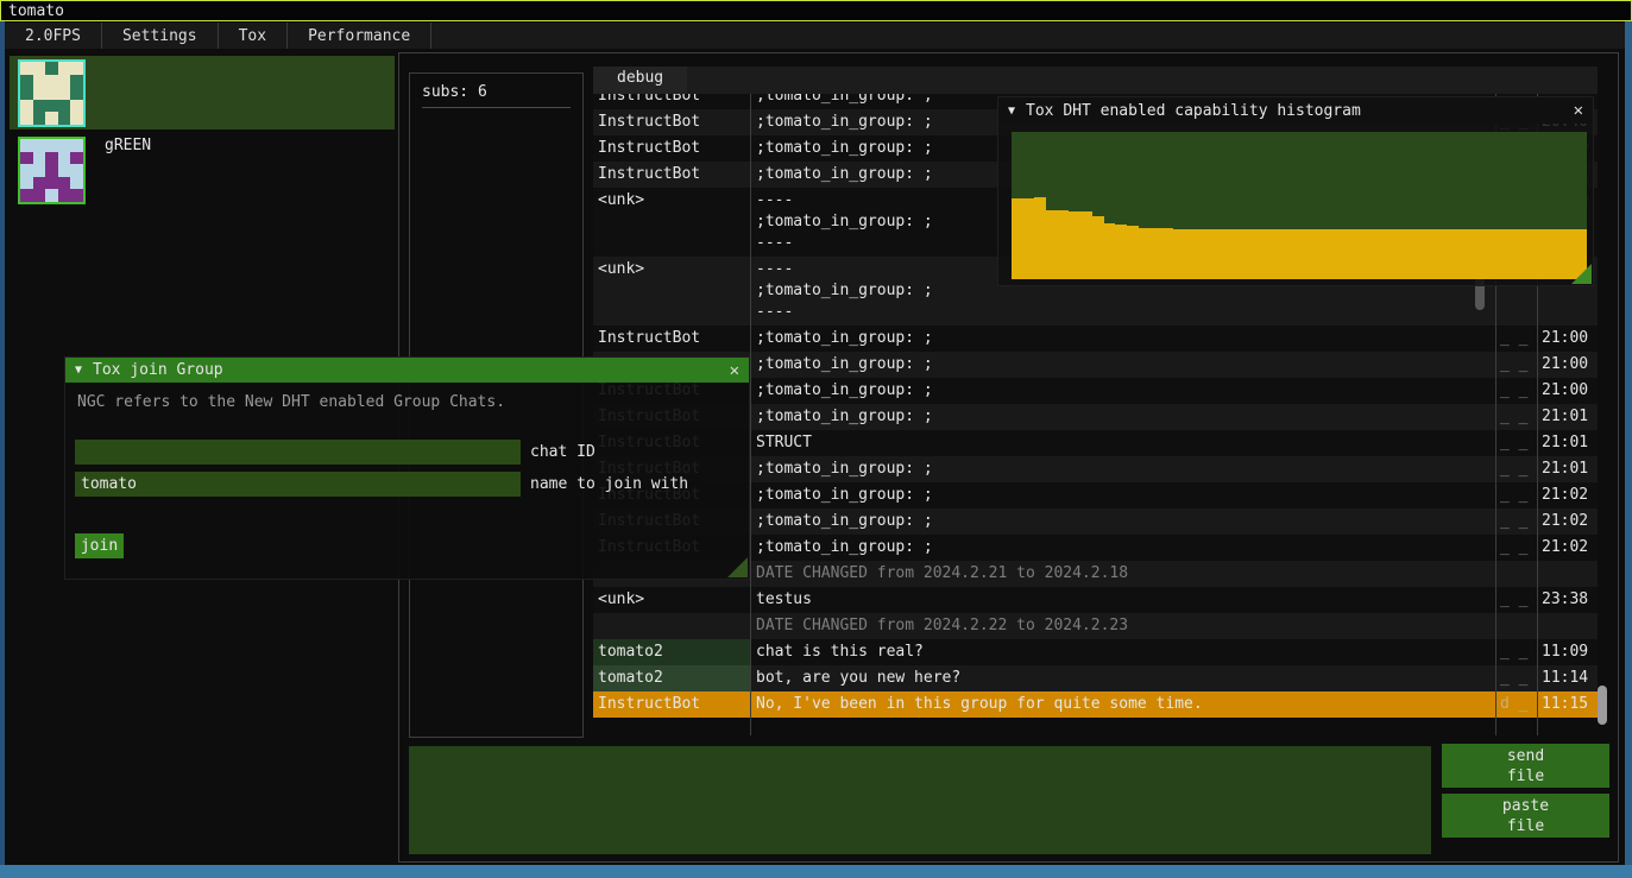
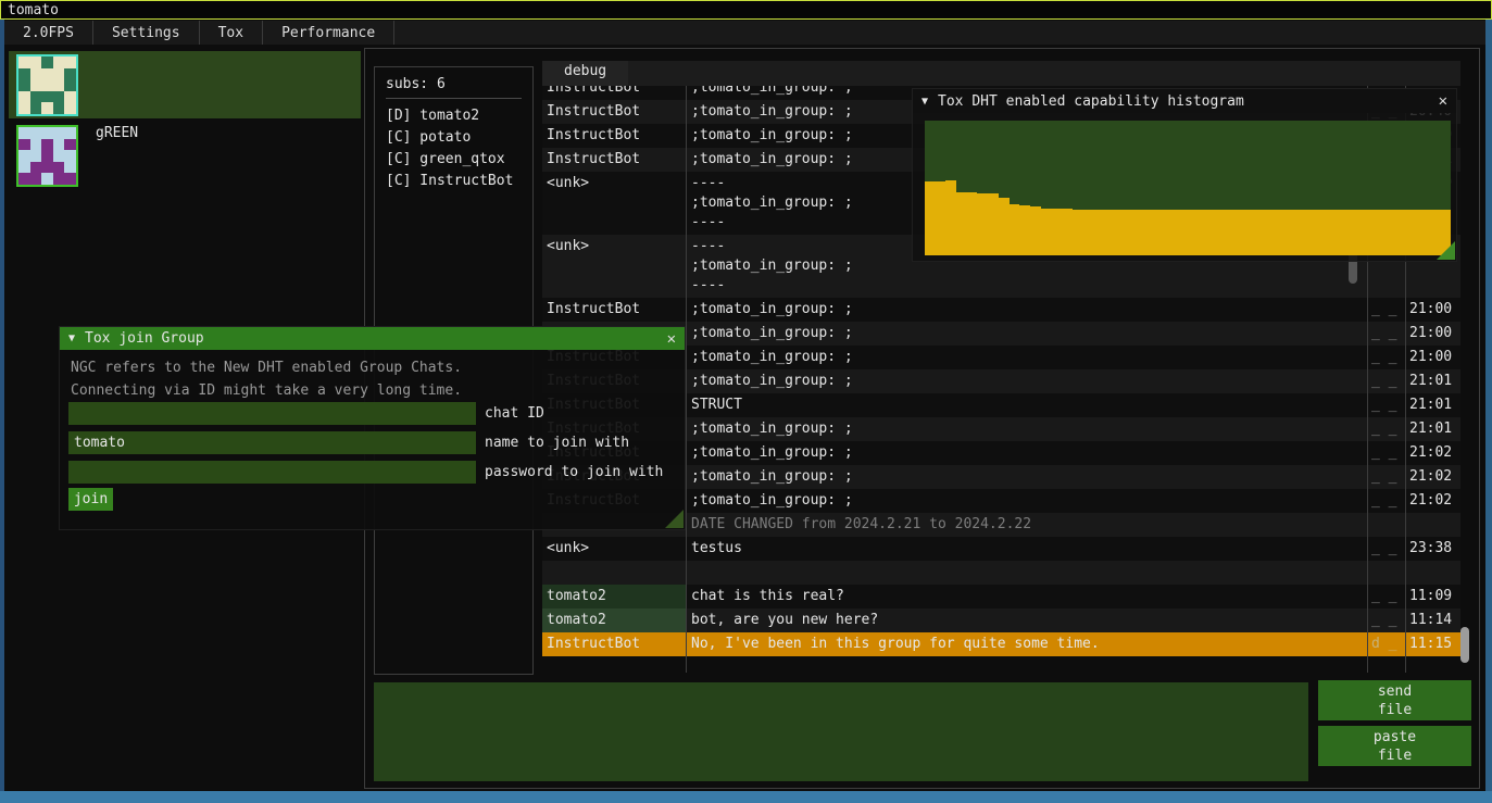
  tomato
  2.0FPS
  Settings
  Tox
  Performance
  gREEN
  subs: 6
+ [D] tomato2
+ [C] potato
+ [C] green_qtox
+ [C] InstructBot
  debug
  InstructBot
  ;tomato_in_group: ;
  InstructBot
  ;tomato_in_group: ;
  InstructBot
  ;tomato_in_group: ;
  InstructBot
  ;tomato_in_group: ;
  <unk>
  ----
  ;tomato_in_group: ;
  ----
  <unk>
  ----
  ;tomato_in_group: ;
  ----
  InstructBot
  ;tomato_in_group: ;
  _ _
  21:00
  ;tomato_in_group: ;
  _ _
  21:00
  ;tomato_in_group: ;
  _ _
  21:00
  ;tomato_in_group: ;
  _ _
  21:01
  STRUCT
  _ _
  21:01
  ;tomato_in_group: ;
  _ _
  21:01
  ;tomato_in_group: ;
  _ _
  21:02
  ;tomato_in_group: ;
  _ _
  21:02
  ;tomato_in_group: ;
  _ _
  21:02
- DATE CHANGED from 2024.2.21 to 2024.2.18
+ DATE CHANGED from 2024.2.21 to 2024.2.22
  <unk>
  testus
  _ _
  23:38
- DATE CHANGED from 2024.2.22 to 2024.2.23
  tomato2
  chat is this real?
  _ _
  11:09
  tomato2
  bot, are you new here?
  _ _
  11:14
  InstructBot
  No, I've been in this group for quite some time.
  d _
  11:15
  send
  file
  paste
  file
  ▼
  Tox DHT enabled capability histogram
  ✕
  ▼
  Tox join Group
  ✕
  NGC refers to the New DHT enabled Group Chats.
+ Connecting via ID might take a very long time.
  chat ID
  tomato
  name to join with
+ password to join with
  join
